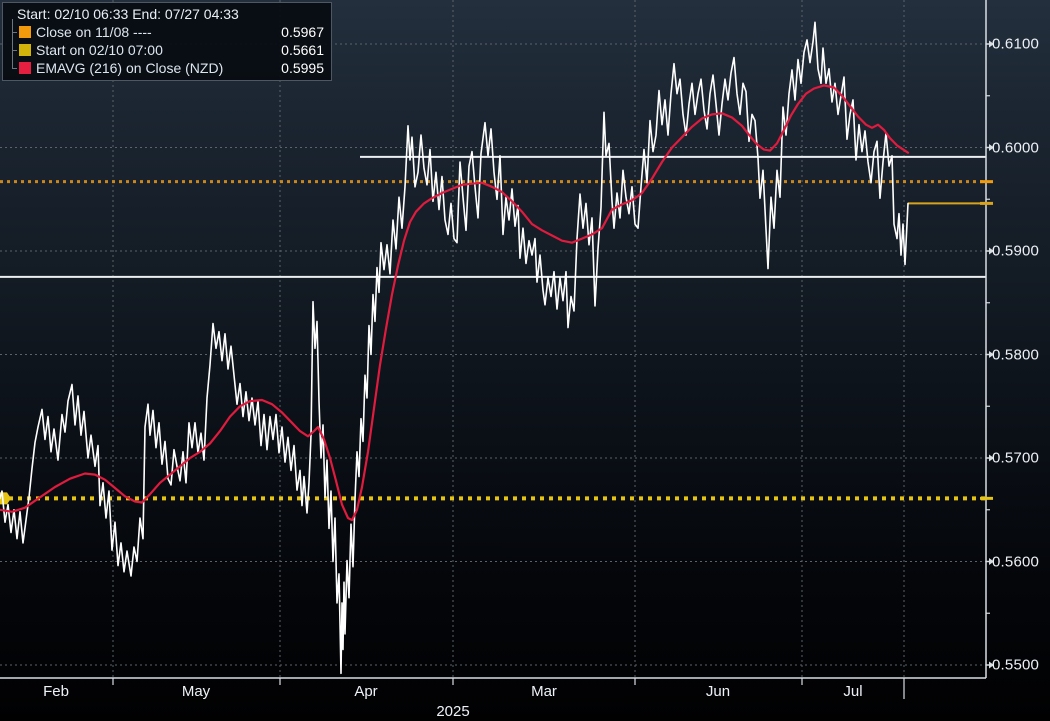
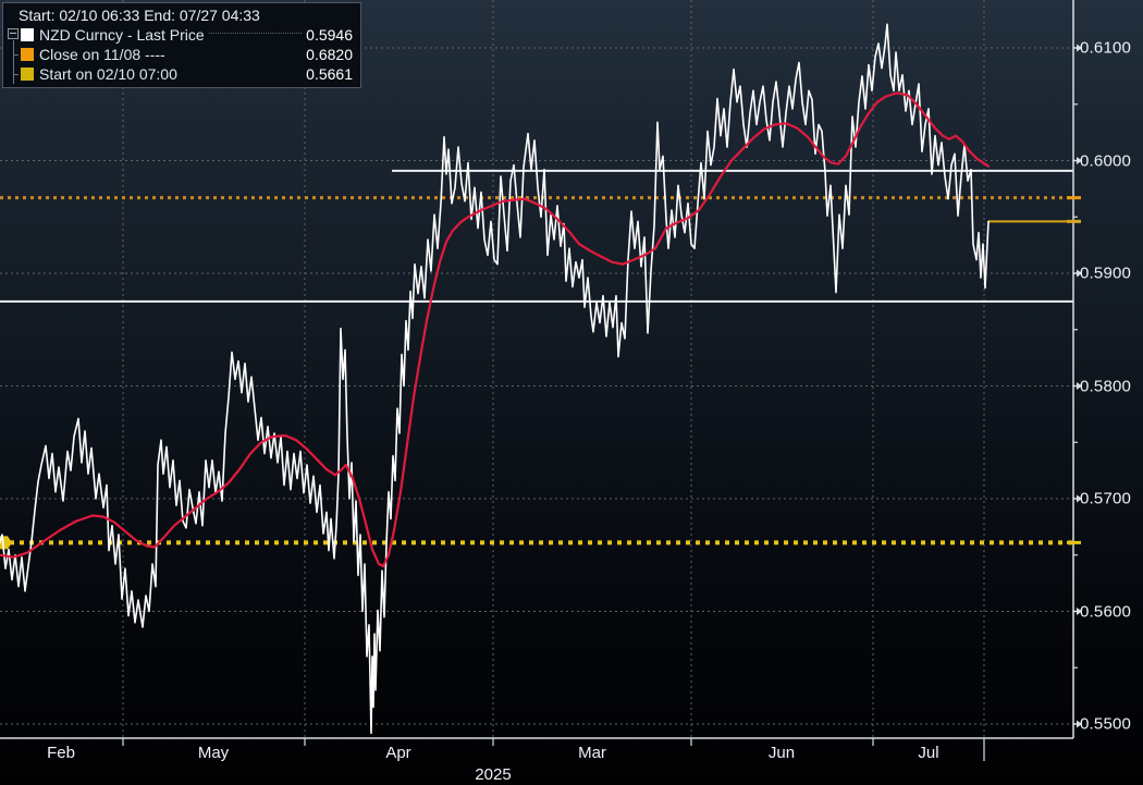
  0.6100
  0.6000
  0.5900
  0.5800
  0.5700
  0.5600
  0.5500
  Feb
  May
  Apr
  Mar
  Jun
  Jul
  2025
  Start: 02/10 06:33 End: 07/27 04:33
+ NZD Curncy - Last Price
+ 0.5946
  Close on 11/08 ----
- 0.5967
+ 0.6820
  Start on 02/10 07:00
  0.5661
- EMAVG (216) on Close (NZD)
- 0.5995
